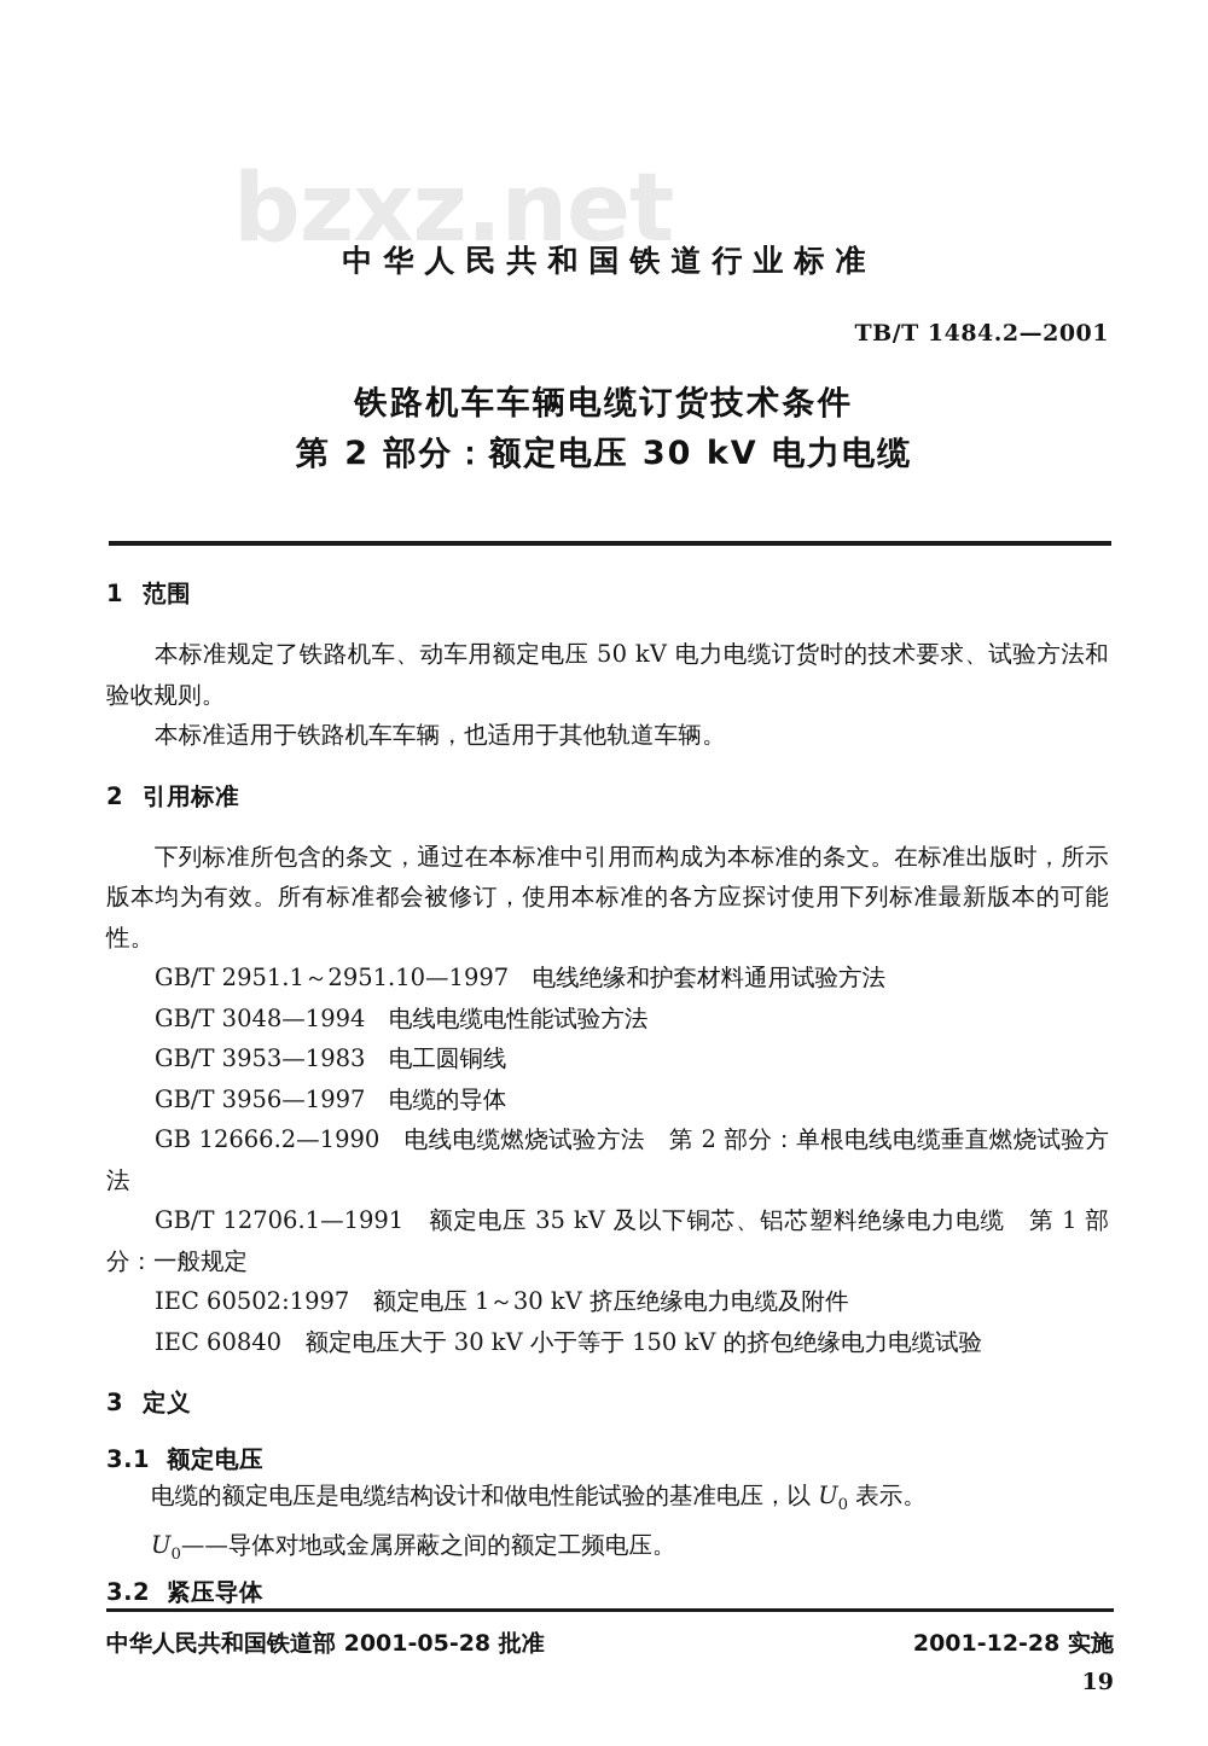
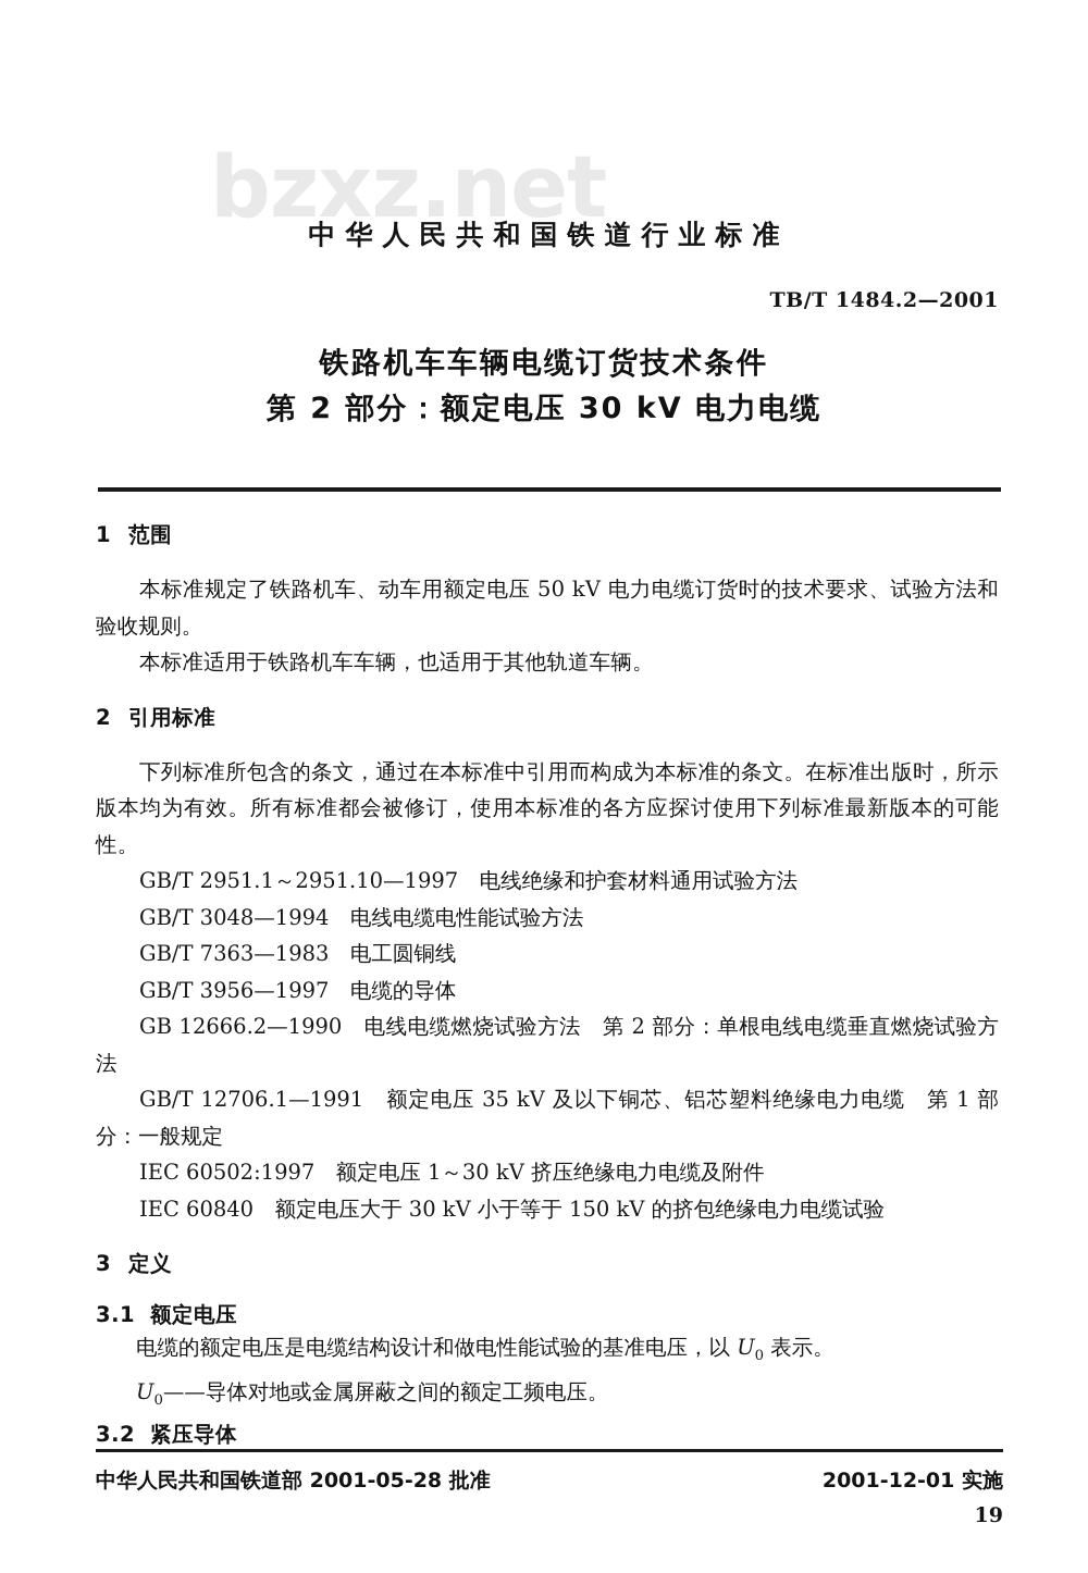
  bzxz.net
  中华人民共和国铁道行业标准
  TB/T 1484.2—2001
  铁路机车车辆电缆订货技术条件
  第 2 部分：额定电压 30 kV 电力电缆
  1 范围
  本标准规定了铁路机车、动车用额定电压 50 kV 电力电缆订货时的技术要求、试验方法和验收规则。
  本标准适用于铁路机车车辆，也适用于其他轨道车辆。
  2 引用标准
  下列标准所包含的条文，通过在本标准中引用而构成为本标准的条文。在标准出版时，所示版本均为有效。所有标准都会被修订，使用本标准的各方应探讨使用下列标准最新版本的可能性。
  GB/T 2951.1～2951.10—1997 电线绝缘和护套材料通用试验方法
  GB/T 3048—1994 电线电缆电性能试验方法
- GB/T 3953—1983 电工圆铜线
+ GB/T 7363—1983 电工圆铜线
  GB/T 3956—1997 电缆的导体
  GB 12666.2—1990 电线电缆燃烧试验方法 第 2 部分：单根电线电缆垂直燃烧试验方法
  GB/T 12706.1—1991 额定电压 35 kV 及以下铜芯、铝芯塑料绝缘电力电缆 第 1 部分：一般规定
  IEC 60502:1997 额定电压 1～30 kV 挤压绝缘电力电缆及附件
  IEC 60840 额定电压大于 30 kV 小于等于 150 kV 的挤包绝缘电力电缆试验
  3 定义
  3.1 额定电压
  电缆的额定电压是电缆结构设计和做电性能试验的基准电压，以 U0 表示。
  U0——导体对地或金属屏蔽之间的额定工频电压。
  3.2 紧压导体
  中华人民共和国铁道部 2001-05-28 批准
- 2001-12-28 实施
+ 2001-12-01 实施
  19
